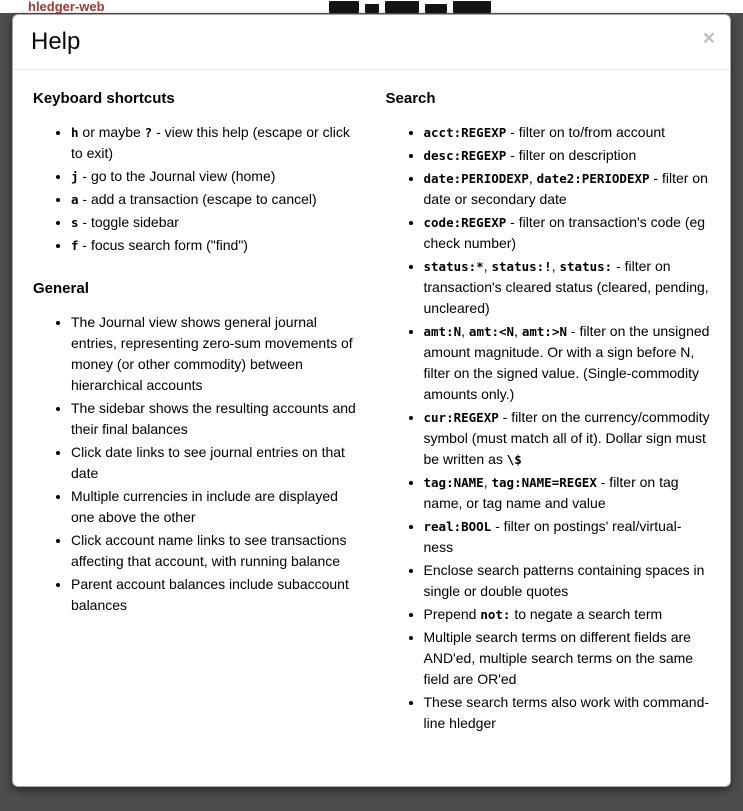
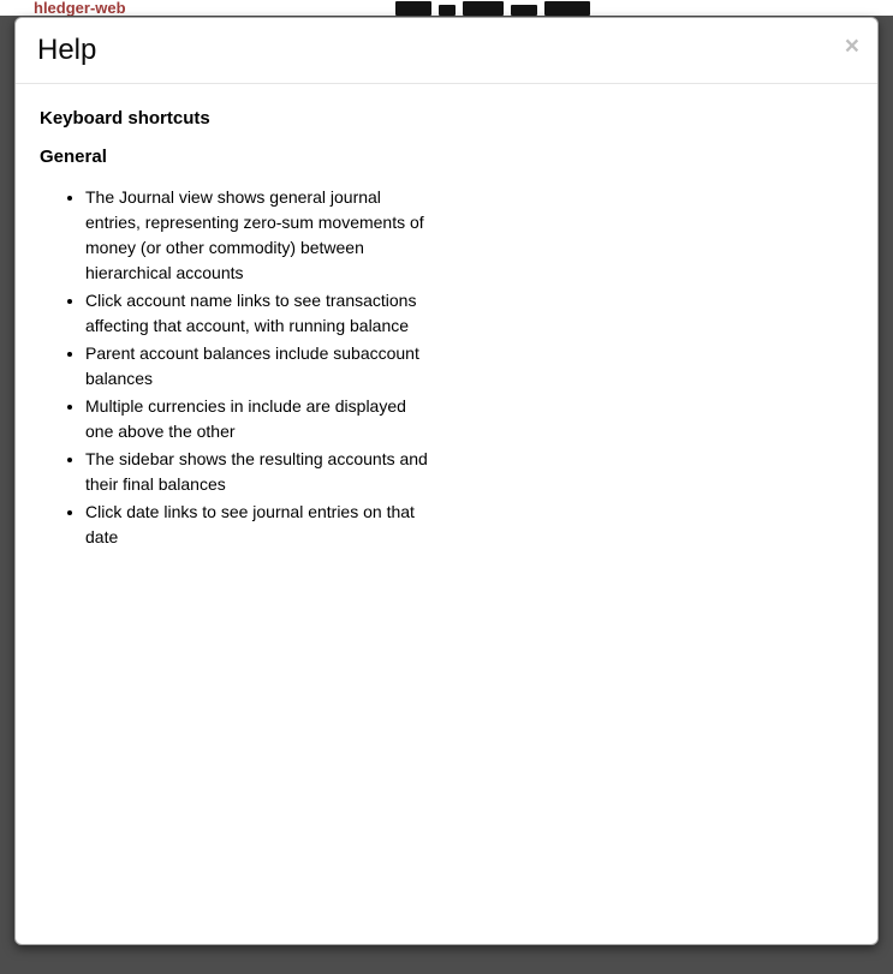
  hledger-web
  Help
  ×
  Keyboard shortcuts
- h or maybe ? - view this help (escape or click to exit)
- j - go to the Journal view (home)
- a - add a transaction (escape to cancel)
- s - toggle sidebar
- f - focus search form ("find")
  General
  The Journal view shows general journal entries, representing zero-sum movements of money (or other commodity) between hierarchical accounts
- The sidebar shows the resulting accounts and their final balances
+ Click account name links to see transactions affecting that account, with running balance
- Click date links to see journal entries on that date
+ Parent account balances include subaccount balances
  Multiple currencies in include are displayed one above the other
- Click account name links to see transactions affecting that account, with running balance
+ The sidebar shows the resulting accounts and their final balances
- Parent account balances include subaccount balances
+ Click date links to see journal entries on that date
- Search
- acct:REGEXP - filter on to/from account
- desc:REGEXP - filter on description
- date:PERIODEXP, date2:PERIODEXP - filter on date or secondary date
- code:REGEXP - filter on transaction's code (eg check number)
- status:*, status:!, status: - filter on transaction's cleared status (cleared, pending, uncleared)
- amt:N, amt:<N, amt:>N - filter on the unsigned amount magnitude. Or with a sign before N, filter on the signed value. (Single-commodity amounts only.)
- cur:REGEXP - filter on the currency/commodity symbol (must match all of it). Dollar sign must be written as \$
- tag:NAME, tag:NAME=REGEX - filter on tag name, or tag name and value
- real:BOOL - filter on postings' real/virtual-ness
- Enclose search patterns containing spaces in single or double quotes
- Prepend not: to negate a search term
- Multiple search terms on different fields are AND'ed, multiple search terms on the same field are OR'ed
- These search terms also work with command-line hledger
